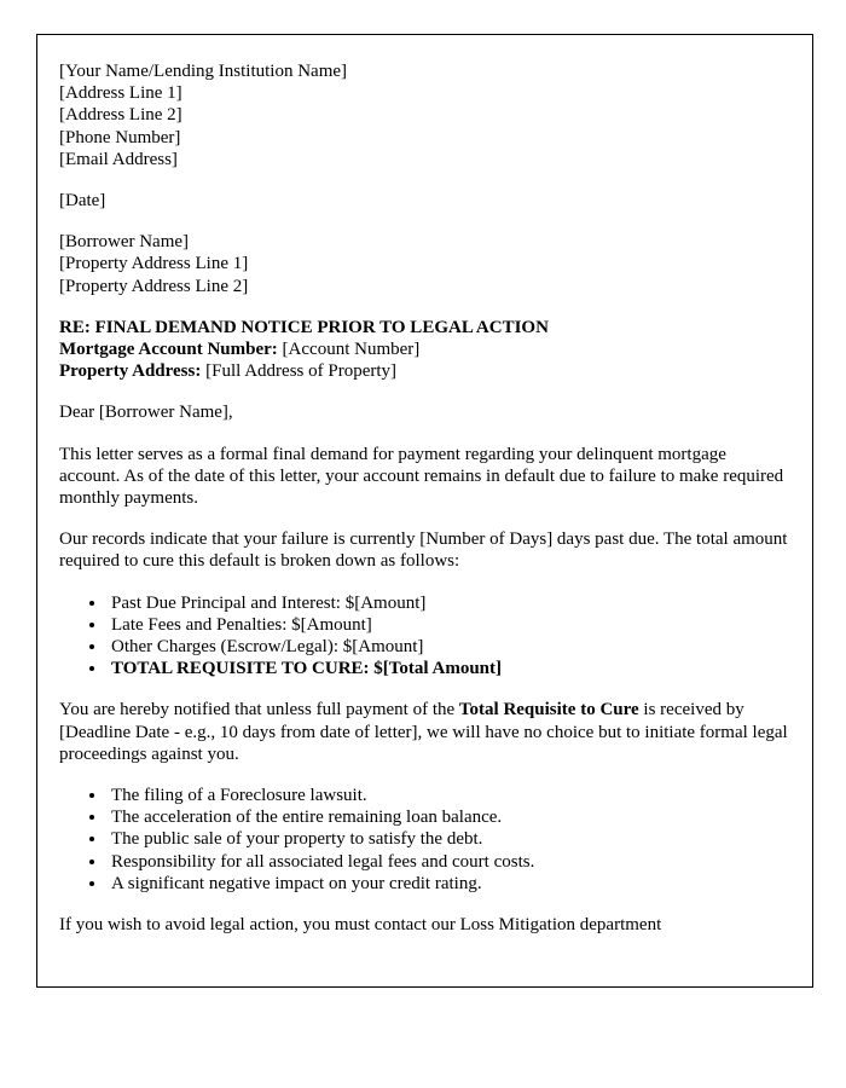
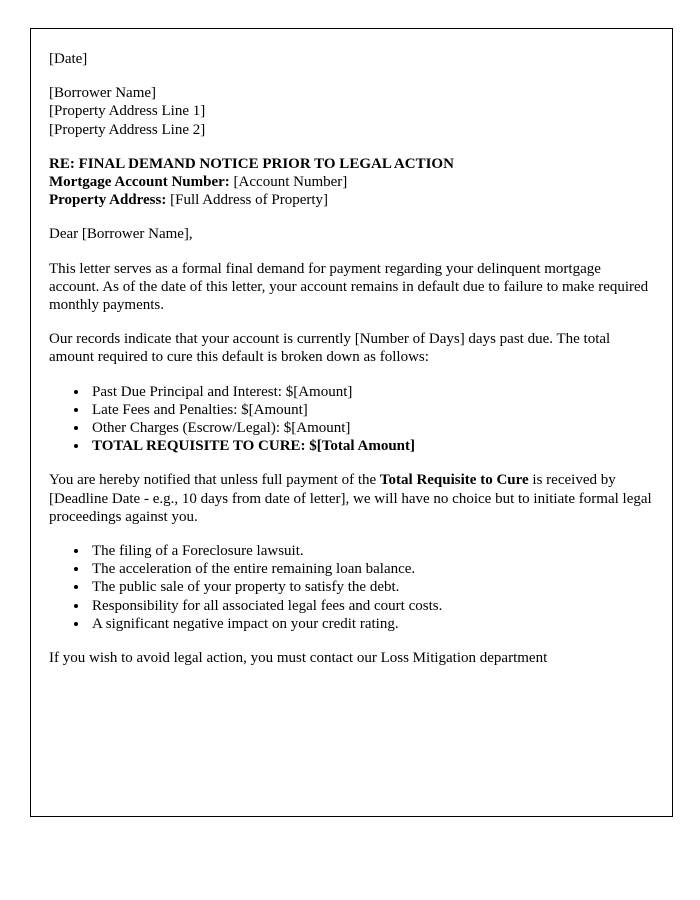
- [Your Name/Lending Institution Name]
- [Address Line 1]
- [Address Line 2]
- [Phone Number]
- [Email Address]
  [Date]
  [Borrower Name]
  [Property Address Line 1]
  [Property Address Line 2]
  RE: FINAL DEMAND NOTICE PRIOR TO LEGAL ACTION
  Mortgage Account Number: [Account Number]
  Property Address: [Full Address of Property]
  Dear [Borrower Name],
  This letter serves as a formal final demand for payment regarding your delinquent mortgage account. As of the date of this letter, your account remains in default due to failure to make required monthly payments.
- Our records indicate that your failure is currently [Number of Days] days past due. The total amount required to cure this default is broken down as follows:
+ Our records indicate that your account is currently [Number of Days] days past due. The total amount required to cure this default is broken down as follows:
  Past Due Principal and Interest: $[Amount]
  Late Fees and Penalties: $[Amount]
  Other Charges (Escrow/Legal): $[Amount]
  TOTAL REQUISITE TO CURE: $[Total Amount]
  You are hereby notified that unless full payment of the Total Requisite to Cure is received by [Deadline Date - e.g., 10 days from date of letter], we will have no choice but to initiate formal legal proceedings against you.
  The filing of a Foreclosure lawsuit.
  The acceleration of the entire remaining loan balance.
  The public sale of your property to satisfy the debt.
  Responsibility for all associated legal fees and court costs.
  A significant negative impact on your credit rating.
  If you wish to avoid legal action, you must contact our Loss Mitigation department
